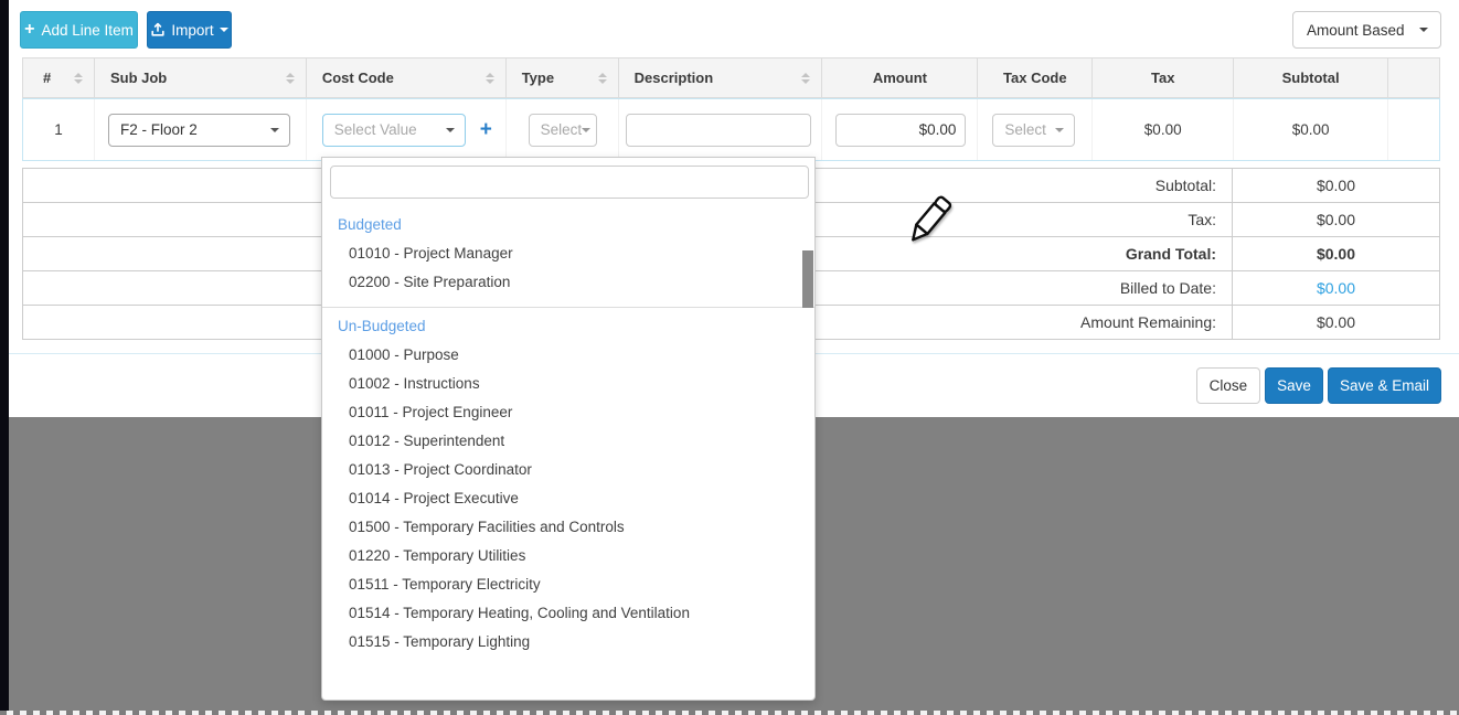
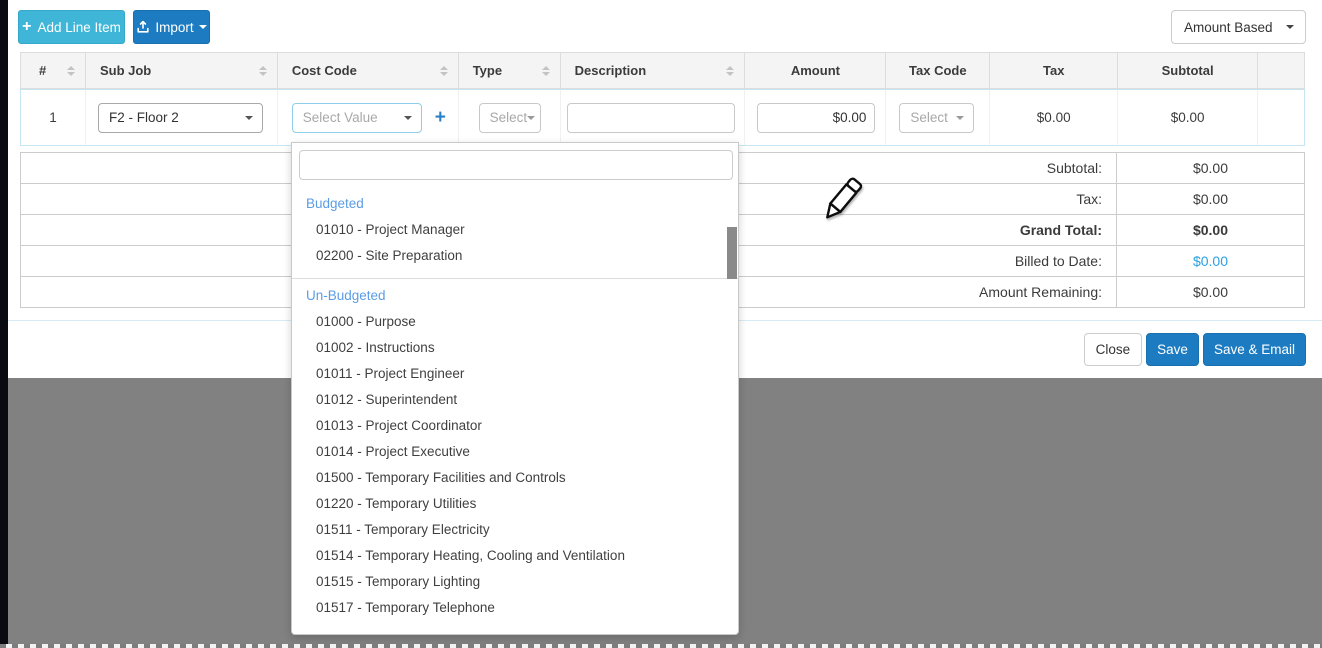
  +
  Add Line Item
  Import
  Amount Based
  #
  Sub Job
  Cost Code
  Type
  Description
  Amount
  Tax Code
  Tax
  Subtotal
  1
  F2 - Floor 2
  Select Value
  +
  Select
  $0.00
  Select
  $0.00
  $0.00
  Subtotal:
  $0.00
  Tax:
  $0.00
  Grand Total:
  $0.00
  Billed to Date:
  $0.00
  Amount Remaining:
  $0.00
  Close
  Save
  Save & Email
  Budgeted
  01010 - Project Manager
  02200 - Site Preparation
  Un-Budgeted
  01000 - Purpose
  01002 - Instructions
  01011 - Project Engineer
  01012 - Superintendent
  01013 - Project Coordinator
  01014 - Project Executive
  01500 - Temporary Facilities and Controls
  01220 - Temporary Utilities
  01511 - Temporary Electricity
  01514 - Temporary Heating, Cooling and Ventilation
  01515 - Temporary Lighting
+ 01517 - Temporary Telephone
